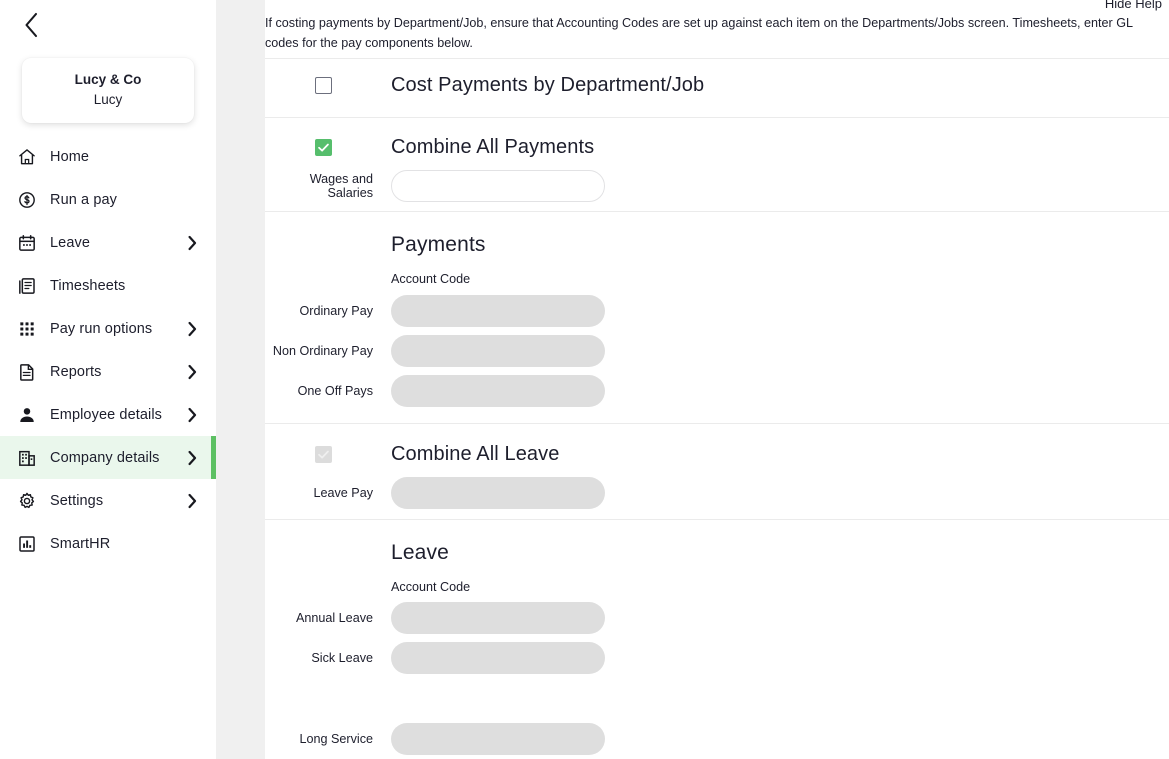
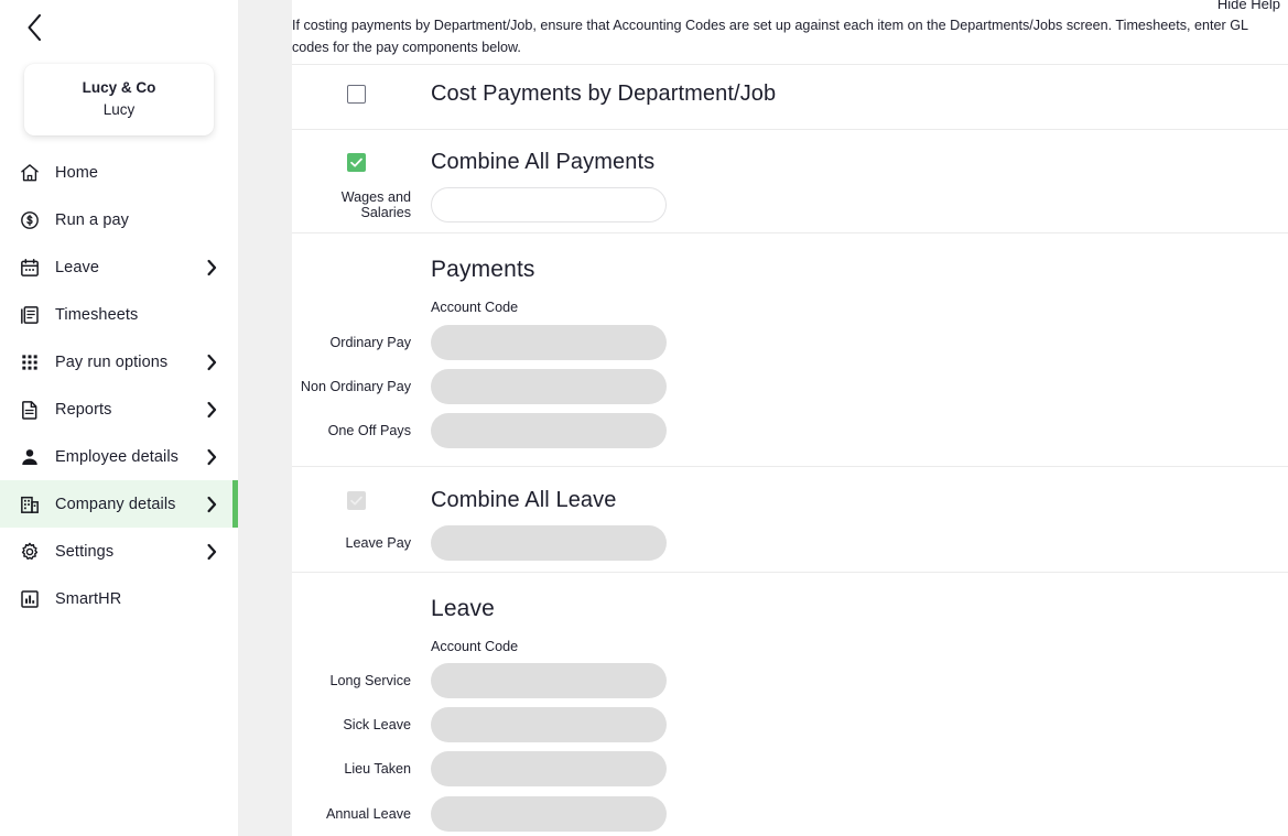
  Lucy & Co
  Lucy
  Home
  Run a pay
  Leave
  Timesheets
  Pay run options
  Reports
  Employee details
  Company details
  Settings
  SmartHR
  Hide Help
  If costing payments by Department/Job, ensure that Accounting Codes are set up against each item on the Departments/Jobs screen. Timesheets, enter GL codes for the pay components below.
  Cost Payments by Department/Job
  Combine All Payments
  Wages and Salaries
  Payments
  Account Code
  Ordinary Pay
  Non Ordinary Pay
  One Off Pays
  Combine All Leave
  Leave Pay
  Leave
  Account Code
- Annual Leave
+ Long Service
  Sick Leave
+ Lieu Taken
- Long Service
+ Annual Leave
